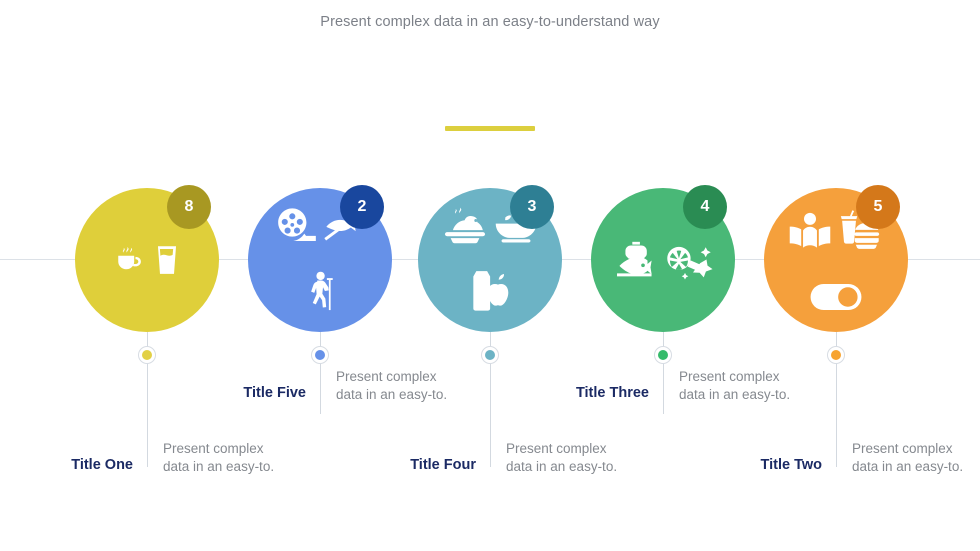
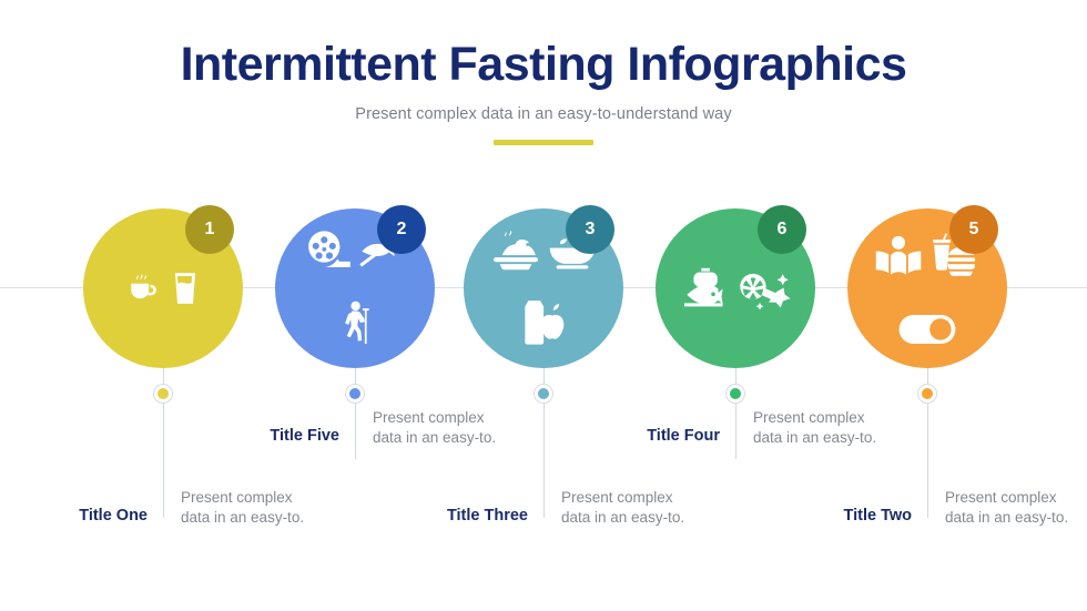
+ Intermittent Fasting Infographics
  Present complex data in an easy-to-understand way
- 8
+ 1
  Title One
  Present complex data in an easy-to.
  2
  Title Five
  Present complex data in an easy-to.
  3
- Title Four
+ Title Three
  Present complex data in an easy-to.
- 4
+ 6
- Title Three
+ Title Four
  Present complex data in an easy-to.
  5
  Title Two
  Present complex data in an easy-to.
